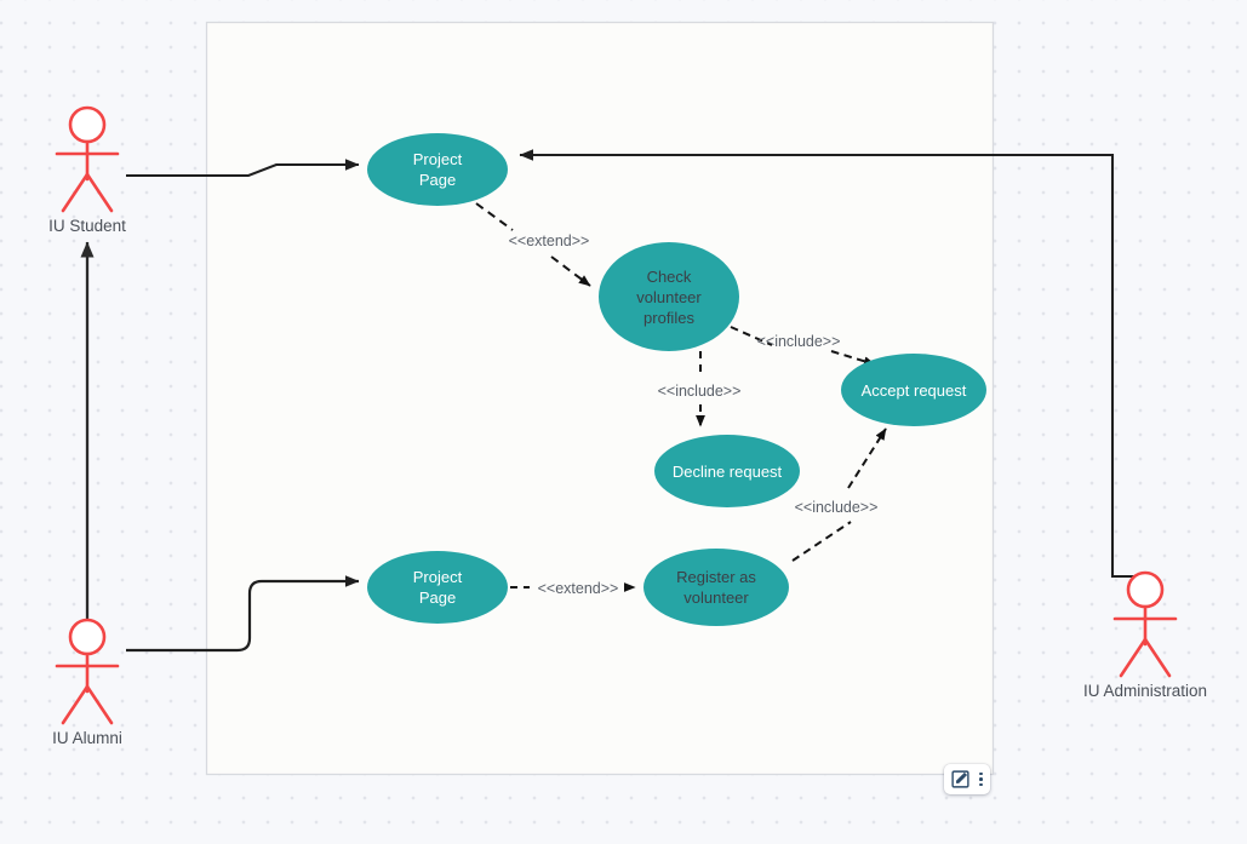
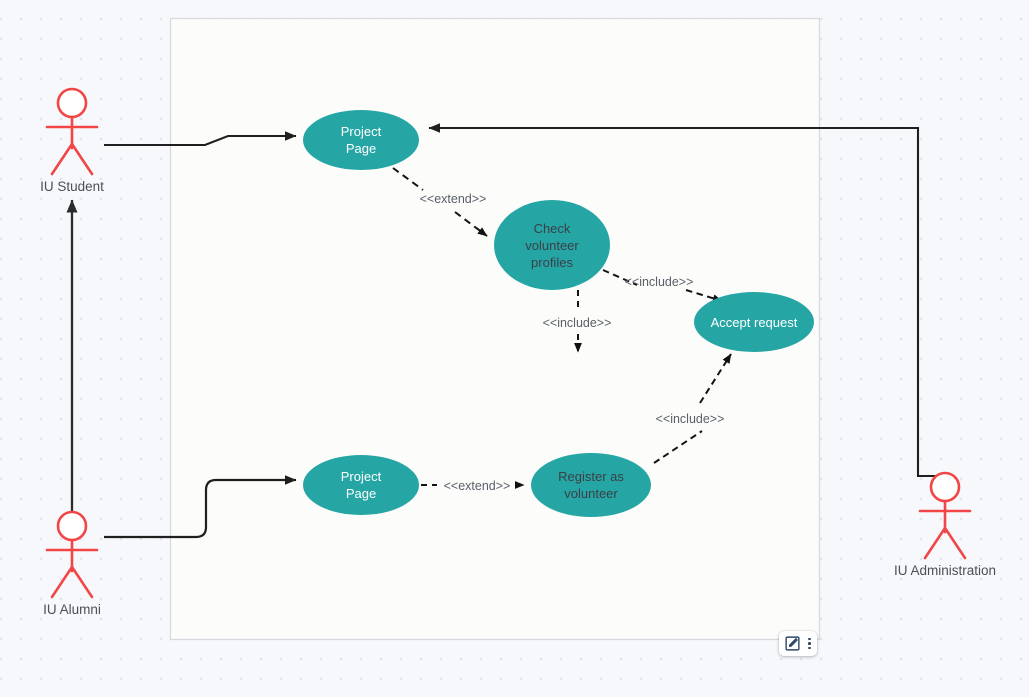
  <<extend>>
  <<include>>
  <<include>>
  <<include>>
  <<extend>>
  Project
  Page
  Check
  volunteer
  profiles
  Accept request
- Decline request
  Project
  Page
  Register as
  volunteer
  IU Student
  IU Alumni
  IU Administration
